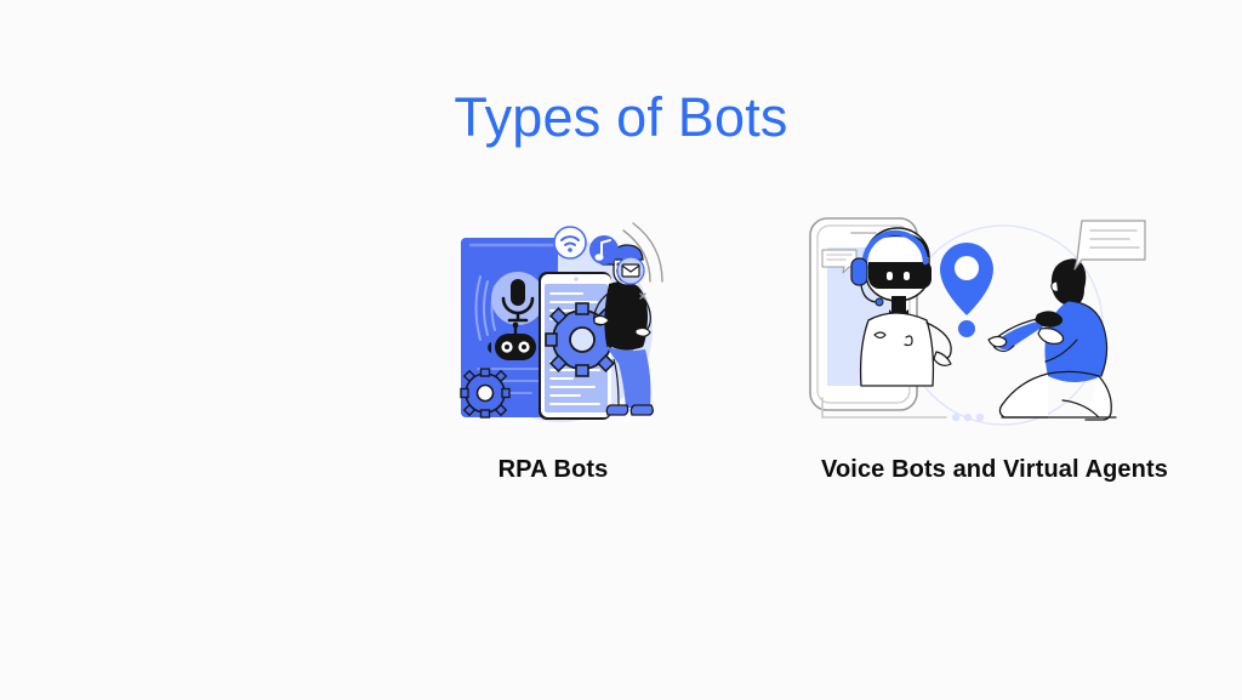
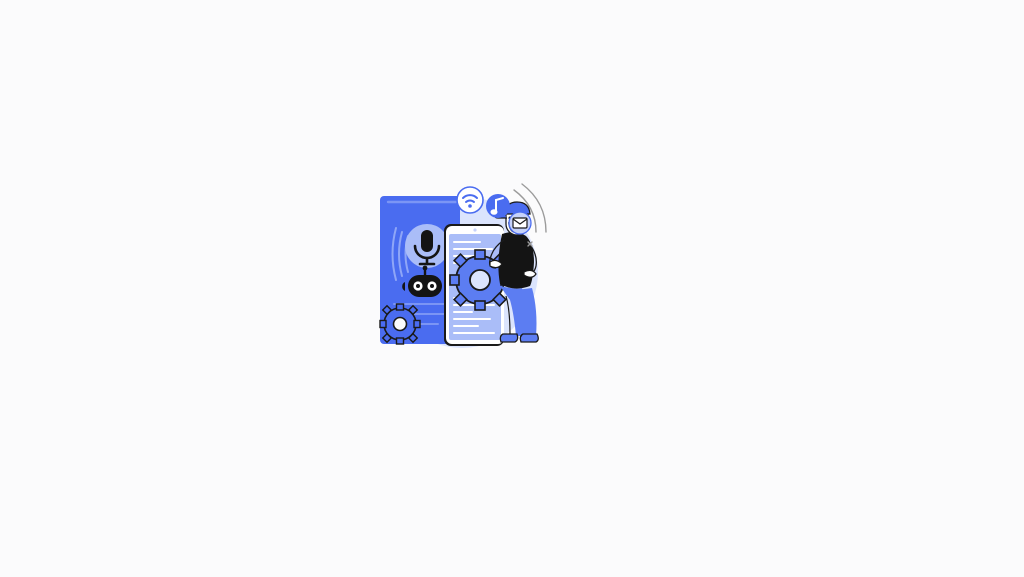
- Types of Bots
- RPA Bots
- Voice Bots and Virtual Agents
